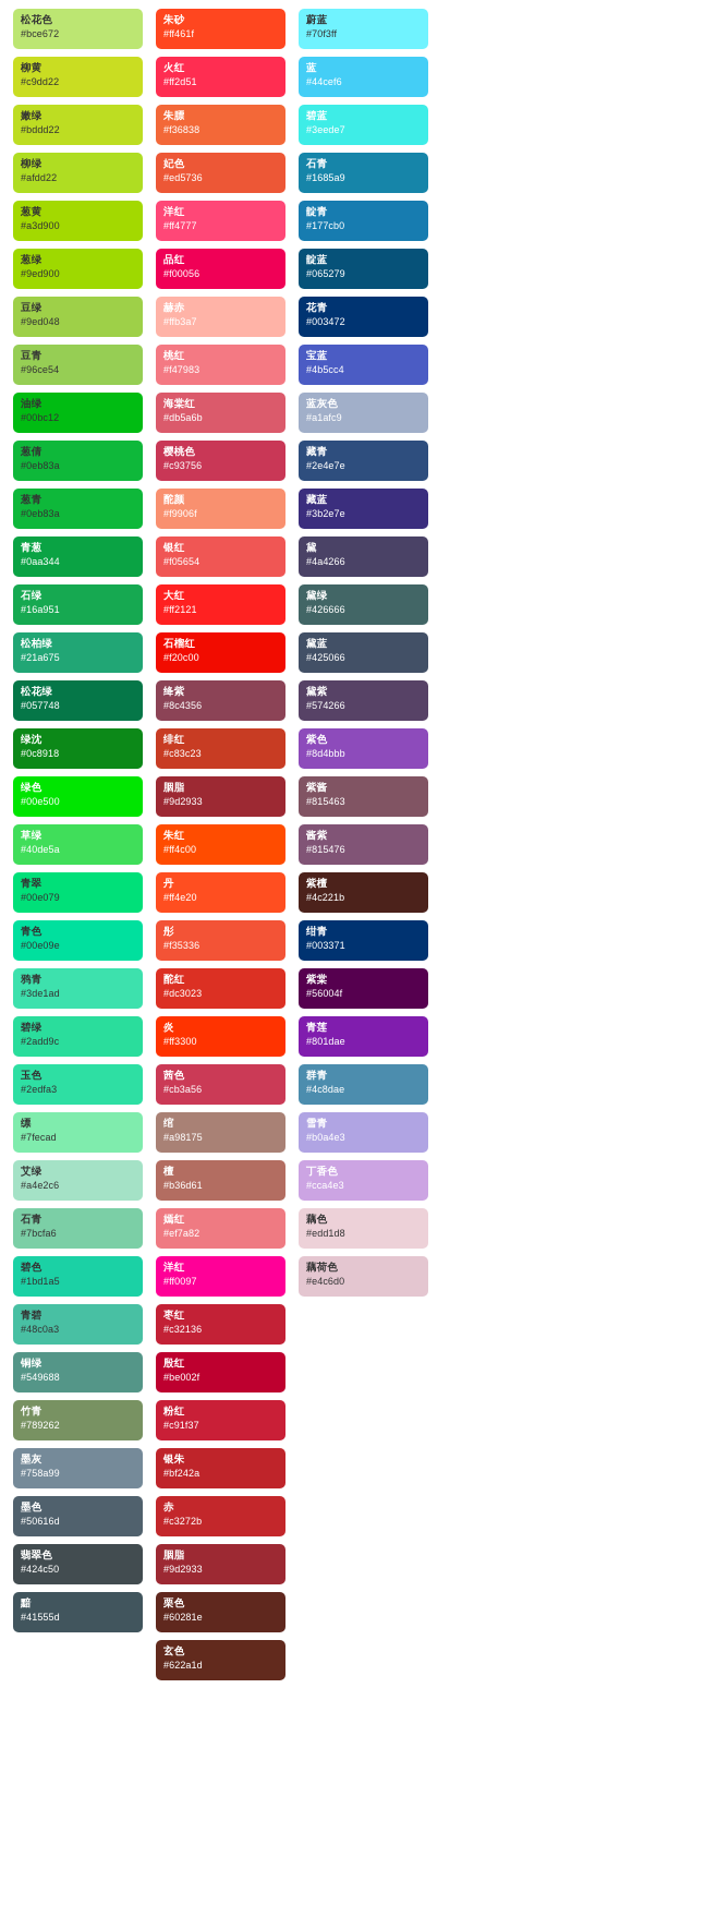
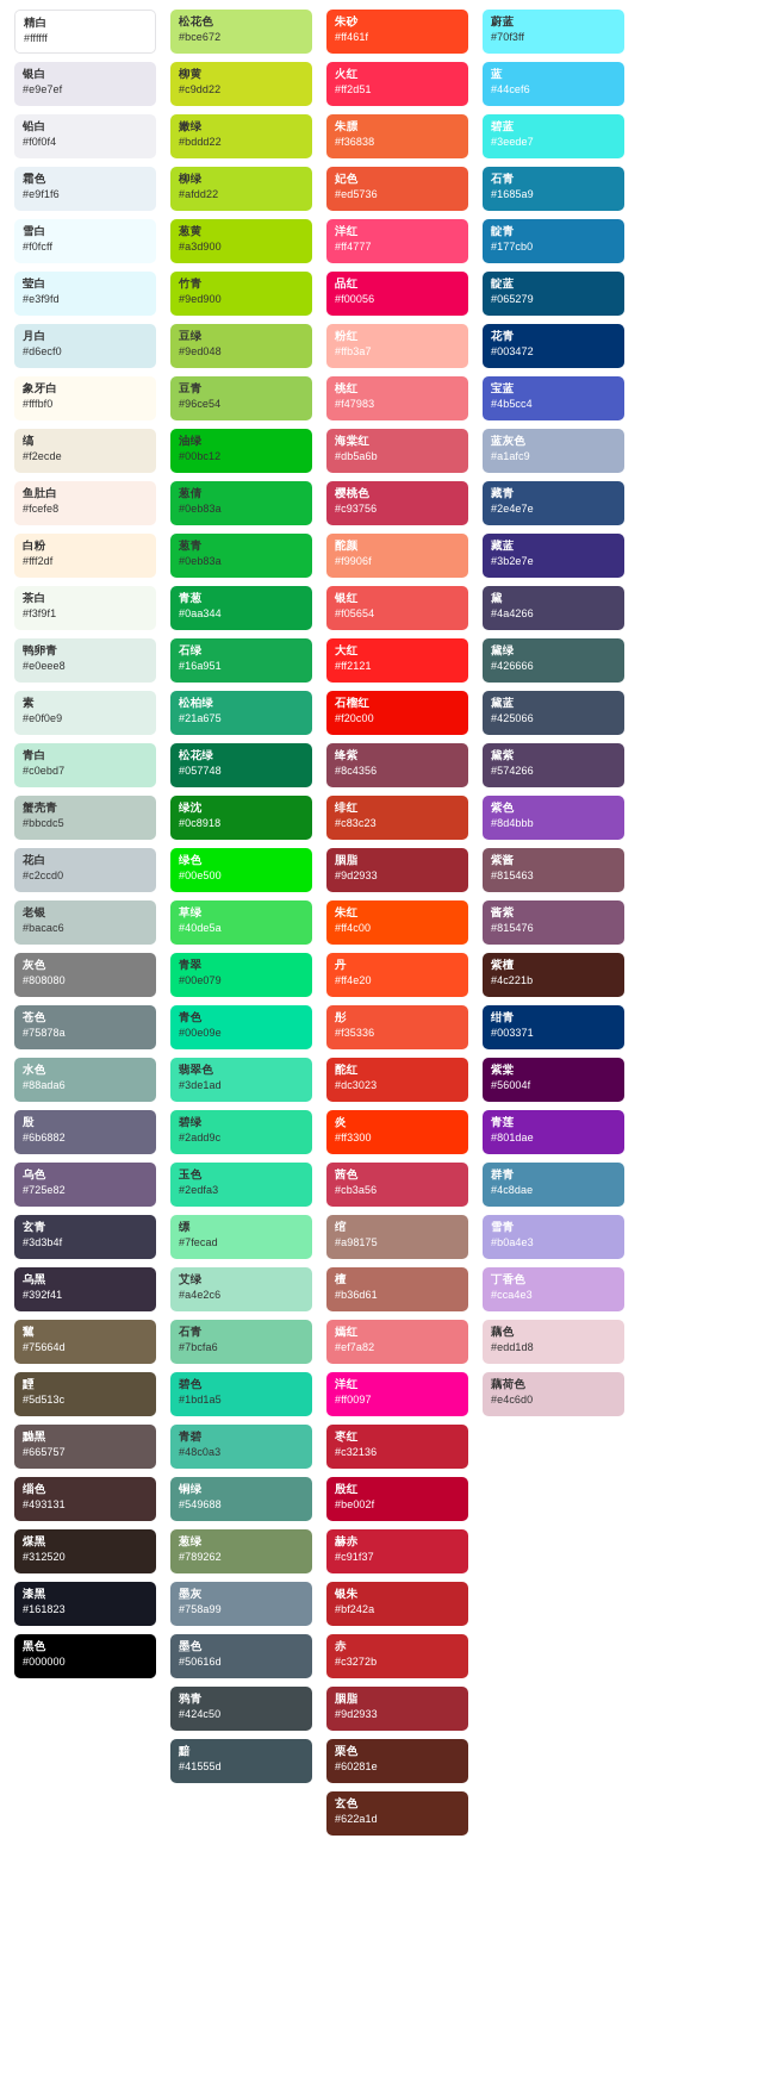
+ 精白
+ #ffffff
+ 银白
+ #e9e7ef
+ 铅白
+ #f0f0f4
+ 霜色
+ #e9f1f6
+ 雪白
+ #f0fcff
+ 莹白
+ #e3f9fd
+ 月白
+ #d6ecf0
+ 象牙白
+ #fffbf0
+ 缟
+ #f2ecde
+ 鱼肚白
+ #fcefe8
+ 白粉
+ #fff2df
+ 茶白
+ #f3f9f1
+ 鸭卵青
+ #e0eee8
+ 素
+ #e0f0e9
+ 青白
+ #c0ebd7
+ 蟹壳青
+ #bbcdc5
+ 花白
+ #c2ccd0
+ 老银
+ #bacac6
+ 灰色
+ #808080
+ 苍色
+ #75878a
+ 水色
+ #88ada6
+ 殷
+ #6b6882
+ 乌色
+ #725e82
+ 玄青
+ #3d3b4f
+ 乌黑
+ #392f41
+ 黧
+ #75664d
+ 黫
+ #5d513c
+ 黝黑
+ #665757
+ 缁色
+ #493131
+ 煤黑
+ #312520
+ 漆黑
+ #161823
+ 黑色
+ #000000
  松花色
  #bce672
  柳黄
  #c9dd22
  嫩绿
  #bddd22
  柳绿
  #afdd22
  葱黄
  #a3d900
- 葱绿
+ 竹青
  #9ed900
  豆绿
  #9ed048
  豆青
  #96ce54
  油绿
  #00bc12
  葱倩
  #0eb83a
  葱青
  #0eb83a
  青葱
  #0aa344
  石绿
  #16a951
  松柏绿
  #21a675
  松花绿
  #057748
  绿沈
  #0c8918
  绿色
  #00e500
  草绿
  #40de5a
  青翠
  #00e079
  青色
  #00e09e
- 鸦青
+ 翡翠色
  #3de1ad
  碧绿
  #2add9c
  玉色
  #2edfa3
  缥
  #7fecad
  艾绿
  #a4e2c6
  石青
  #7bcfa6
  碧色
  #1bd1a5
  青碧
  #48c0a3
  铜绿
  #549688
- 竹青
+ 葱绿
  #789262
  墨灰
  #758a99
  墨色
  #50616d
- 翡翠色
+ 鸦青
  #424c50
  黯
  #41555d
  朱砂
  #ff461f
  火红
  #ff2d51
  朱膘
  #f36838
  妃色
  #ed5736
  洋红
  #ff4777
  品红
  #f00056
- 赫赤
+ 粉红
  #ffb3a7
  桃红
  #f47983
  海棠红
  #db5a6b
  樱桃色
  #c93756
  酡颜
  #f9906f
  银红
  #f05654
  大红
  #ff2121
  石榴红
  #f20c00
  绛紫
  #8c4356
  绯红
  #c83c23
  胭脂
  #9d2933
  朱红
  #ff4c00
  丹
  #ff4e20
  彤
  #f35336
  酡红
  #dc3023
  炎
  #ff3300
  茜色
  #cb3a56
  绾
  #a98175
  檀
  #b36d61
  嫣红
  #ef7a82
  洋红
  #ff0097
  枣红
  #c32136
  殷红
  #be002f
- 粉红
+ 赫赤
  #c91f37
  银朱
  #bf242a
  赤
  #c3272b
  胭脂
  #9d2933
  栗色
  #60281e
  玄色
  #622a1d
  蔚蓝
  #70f3ff
  蓝
  #44cef6
  碧蓝
  #3eede7
  石青
  #1685a9
  靛青
  #177cb0
  靛蓝
  #065279
  花青
  #003472
  宝蓝
  #4b5cc4
  蓝灰色
  #a1afc9
  藏青
  #2e4e7e
  藏蓝
  #3b2e7e
  黛
  #4a4266
  黛绿
  #426666
  黛蓝
  #425066
  黛紫
  #574266
  紫色
  #8d4bbb
  紫酱
  #815463
  酱紫
  #815476
  紫檀
  #4c221b
  绀青
  #003371
  紫棠
  #56004f
  青莲
  #801dae
  群青
  #4c8dae
  雪青
  #b0a4e3
  丁香色
  #cca4e3
  藕色
  #edd1d8
  藕荷色
  #e4c6d0
